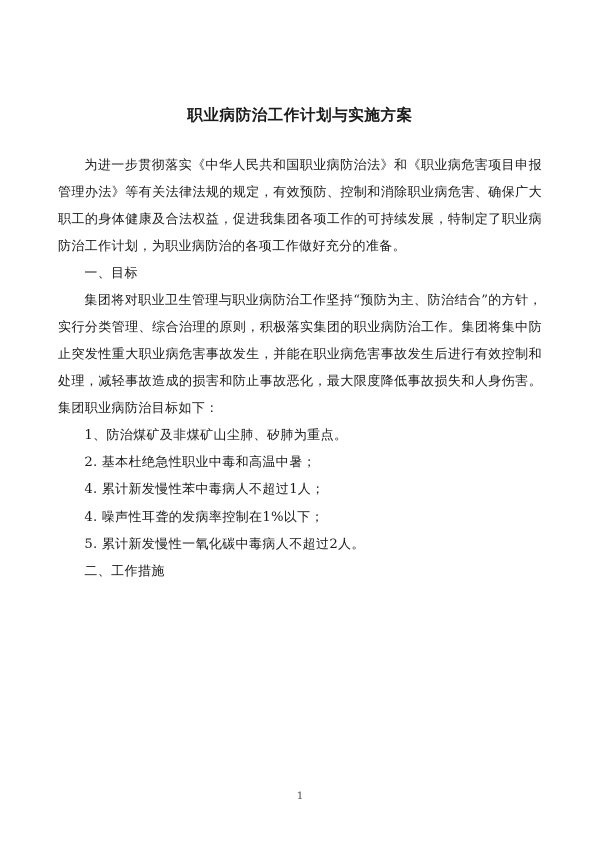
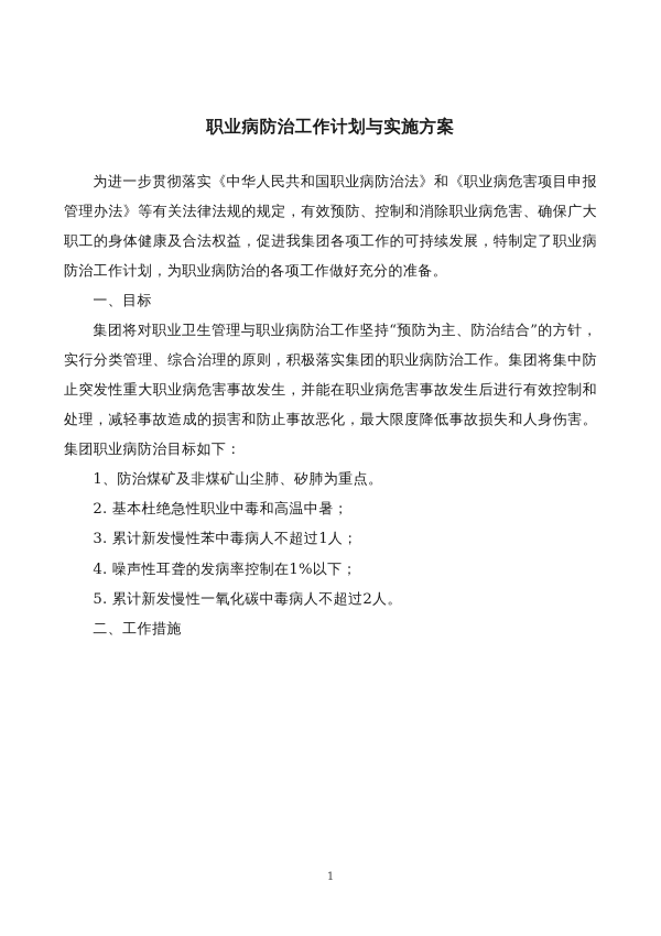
  职业病防治工作计划与实施方案
  为进一步贯彻落实《中华人民共和国职业病防治法》和《职业病危害项目申报管理办法》等有关法律法规的规定，有效预防、控制和消除职业病危害、确保广大职工的身体健康及合法权益，促进我集团各项工作的可持续发展，特制定了职业病防治工作计划，为职业病防治的各项工作做好充分的准备。
  一、目标
  集团将对职业卫生管理与职业病防治工作坚持“预防为主、防治结合”的方针，实行分类管理、综合治理的原则，积极落实集团的职业病防治工作。集团将集中防止突发性重大职业病危害事故发生，并能在职业病危害事故发生后进行有效控制和处理，减轻事故造成的损害和防止事故恶化，最大限度降低事故损失和人身伤害。集团职业病防治目标如下：
  1、防治煤矿及非煤矿山尘肺、矽肺为重点。
  2. 基本杜绝急性职业中毒和高温中暑；
- 4. 累计新发慢性苯中毒病人不超过1人；
+ 3. 累计新发慢性苯中毒病人不超过1人；
  4. 噪声性耳聋的发病率控制在1%以下；
  5. 累计新发慢性一氧化碳中毒病人不超过2人。
  二、工作措施
  1
